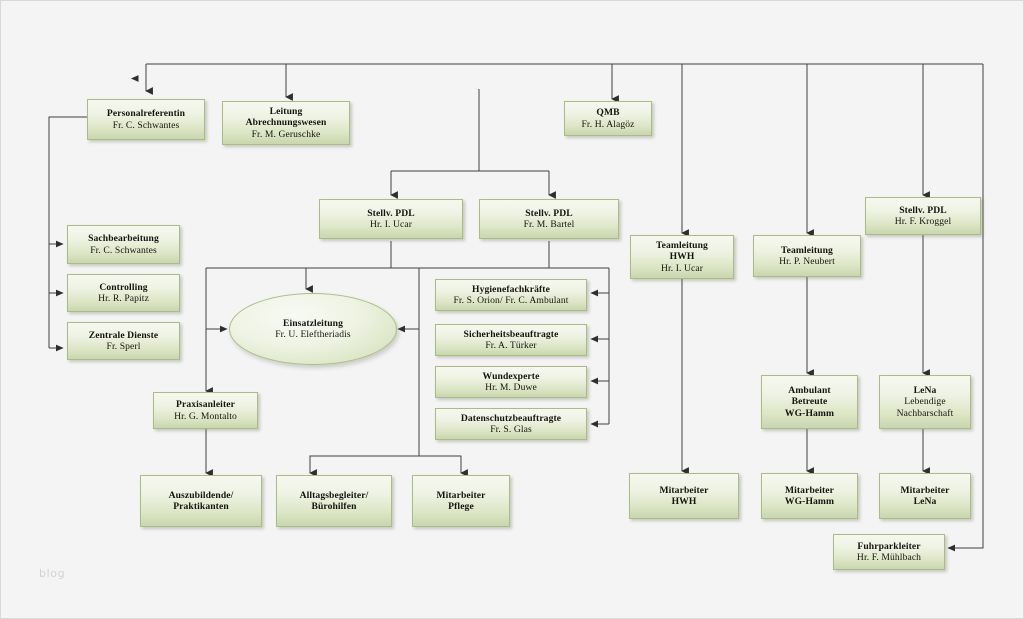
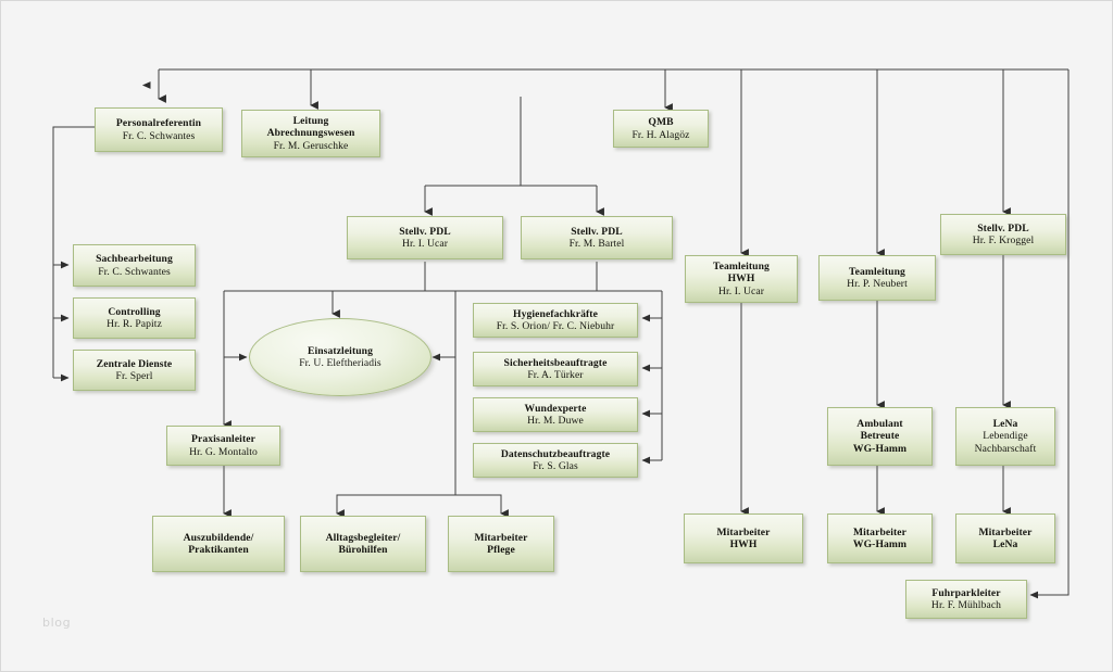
  Personalreferentin
  Fr. C. Schwantes
  Leitung
  Abrechnungswesen
  Fr. M. Geruschke
  QMB
  Fr. H. Alagöz
  Sachbearbeitung
  Fr. C. Schwantes
  Controlling
  Hr. R. Papitz
  Zentrale Dienste
  Fr. Sperl
  Stellv. PDL
  Hr. I. Ucar
  Stellv. PDL
  Fr. M. Bartel
  Stellv. PDL
  Hr. F. Kroggel
  Teamleitung
  HWH
  Hr. I. Ucar
  Teamleitung
  Hr. P. Neubert
  Einsatzleitung
  Fr. U. Eleftheriadis
  Hygienefachkräfte
- Fr. S. Orion/ Fr. C. Ambulant
+ Fr. S. Orion/ Fr. C. Niebuhr
  Sicherheitsbeauftragte
  Fr. A. Türker
  Wundexperte
  Hr. M. Duwe
  Datenschutzbeauftragte
  Fr. S. Glas
  Praxisanleiter
  Hr. G. Montalto
  Auszubildende/
  Praktikanten
  Alltagsbegleiter/
  Bürohilfen
  Mitarbeiter
  Pflege
  Mitarbeiter
  HWH
  Ambulant
  Betreute
  WG-Hamm
  LeNa
  Lebendige
  Nachbarschaft
  Mitarbeiter
  WG-Hamm
  Mitarbeiter
  LeNa
  Fuhrparkleiter
  Hr. F. Mühlbach
  blog
